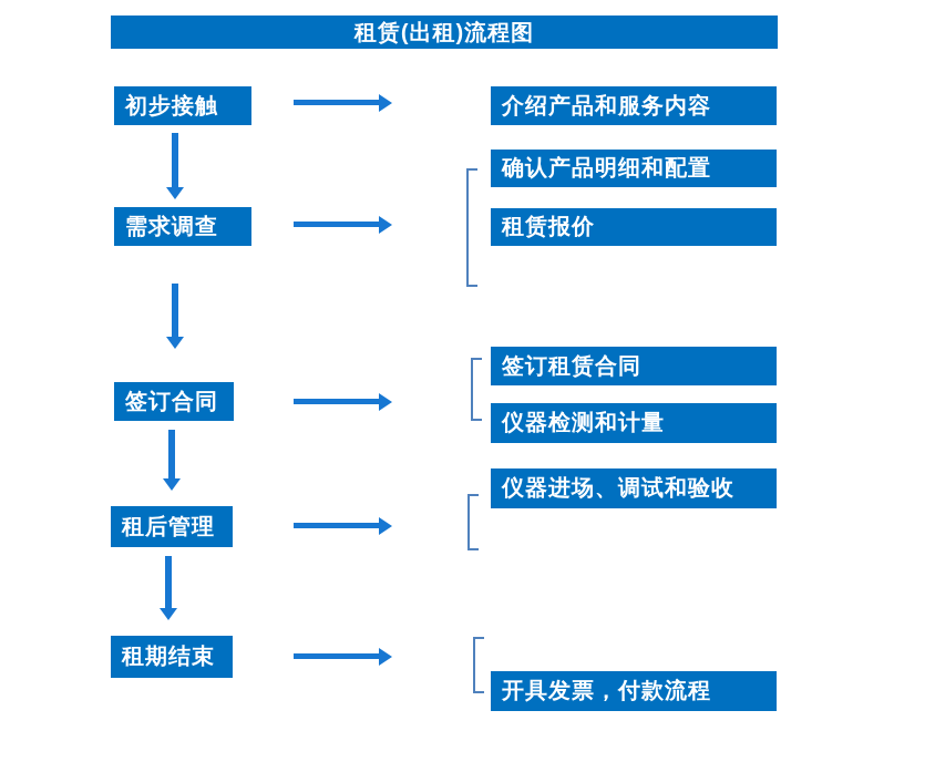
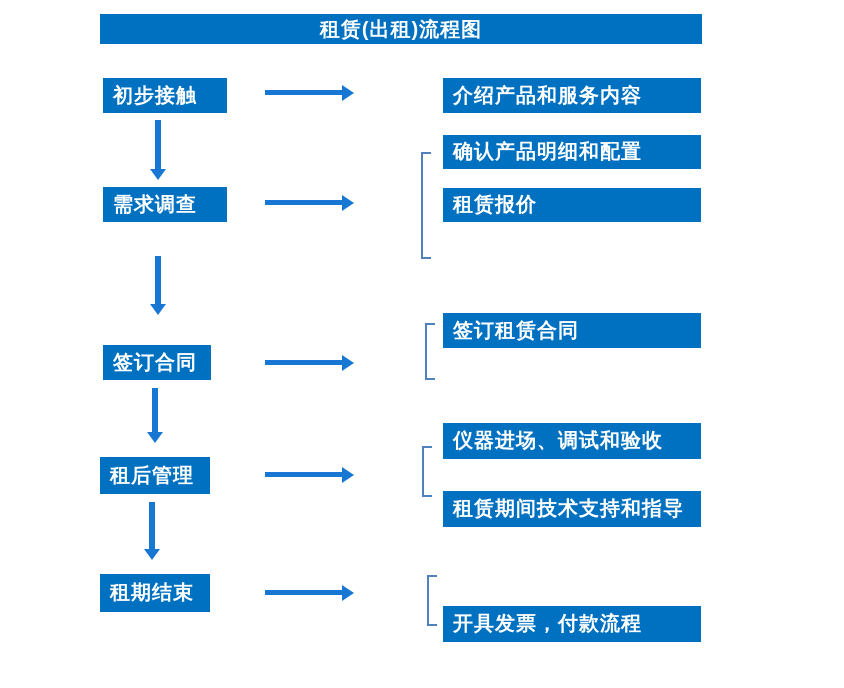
  租赁(出租)流程图
  初步接触
  需求调查
  签订合同
  租后管理
  租期结束
  介绍产品和服务内容
  确认产品明细和配置
  租赁报价
  签订租赁合同
- 仪器检测和计量
  仪器进场、调试和验收
+ 租赁期间技术支持和指导
  开具发票，付款流程
